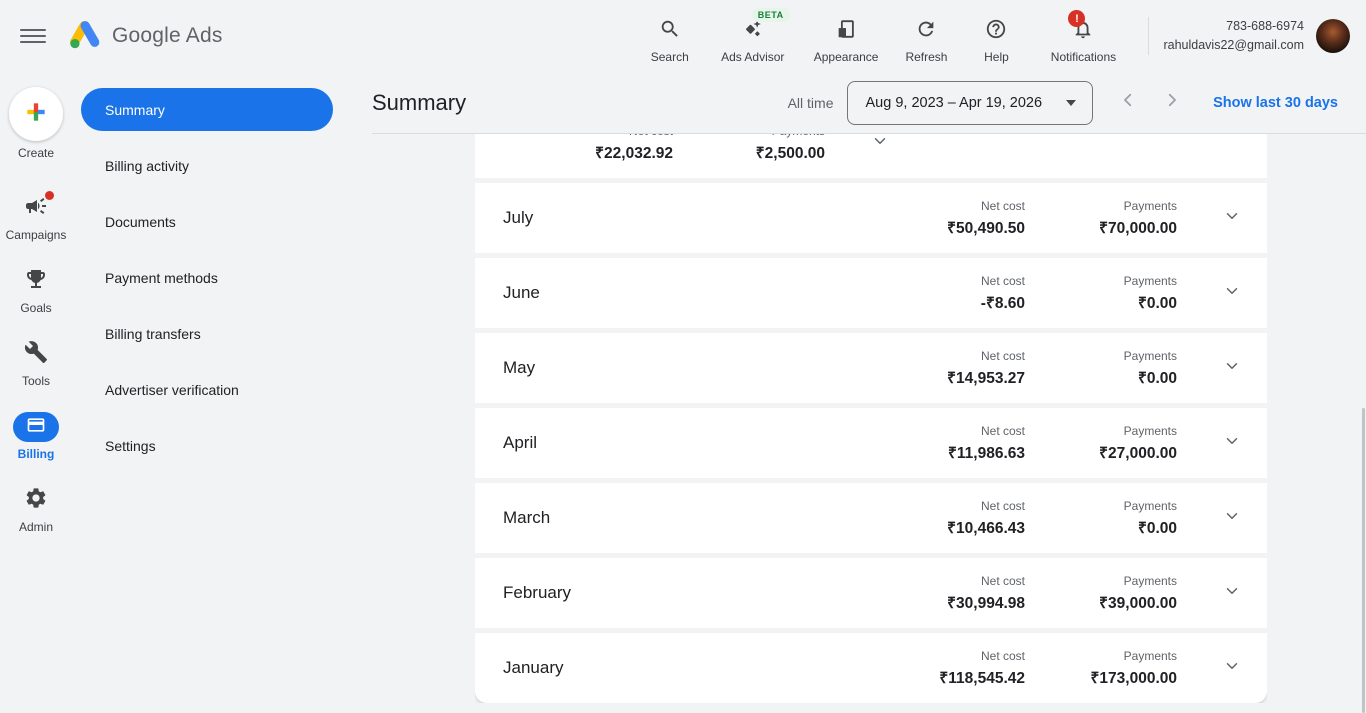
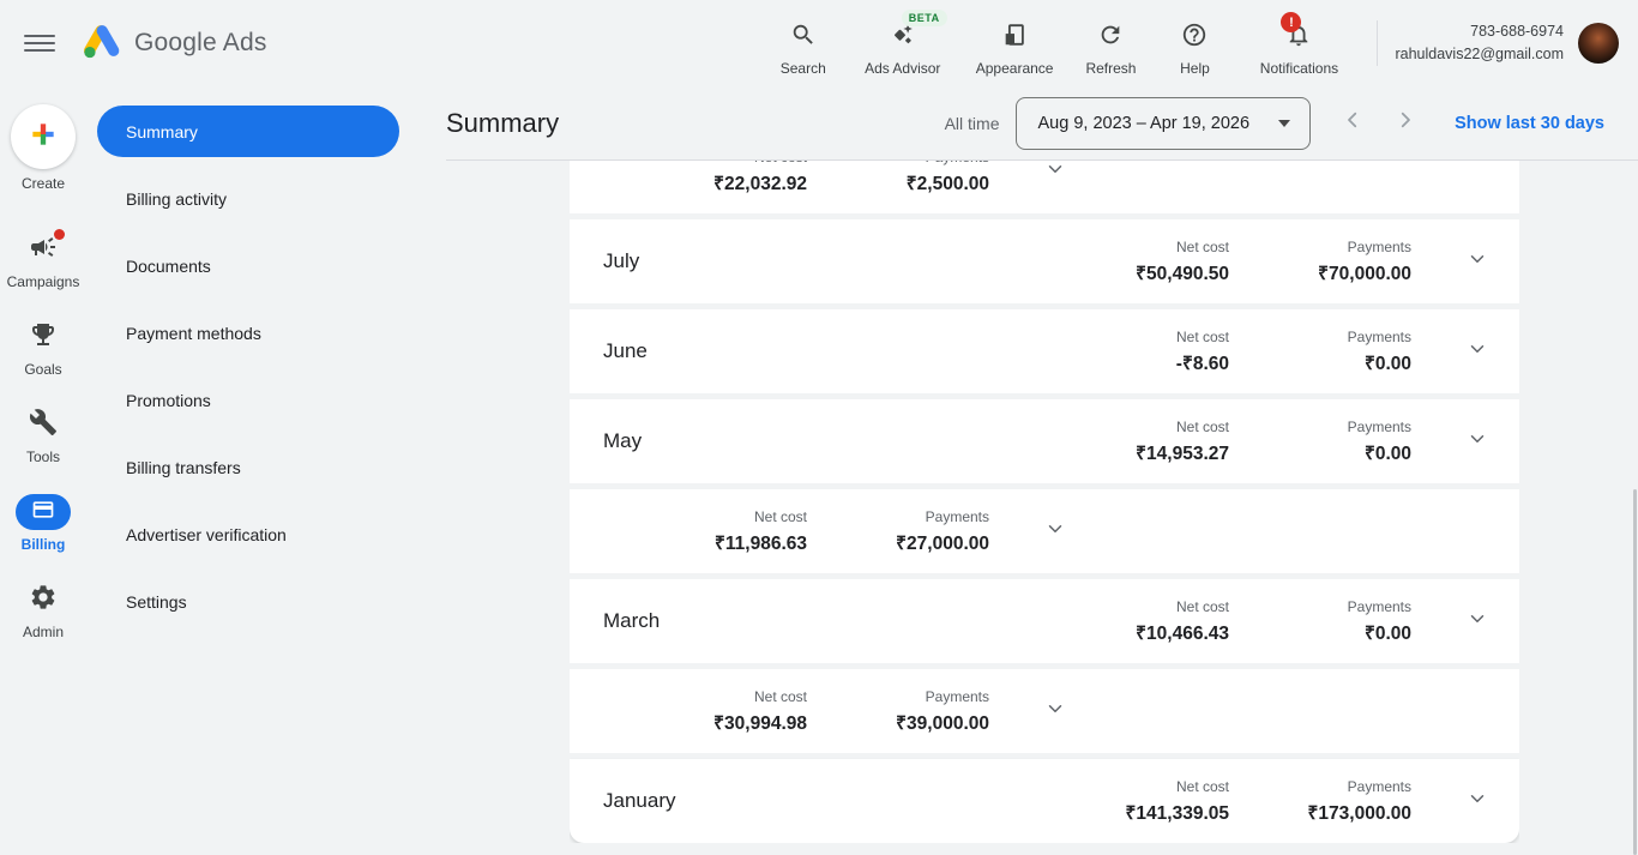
  Google Ads
  Search
  BETA
  Ads Advisor
  Appearance
  Refresh
  Help
  !
  Notifications
  783-688-6974
  rahuldavis22@gmail.com
  Create
  Campaigns
  Goals
  Tools
  Billing
  Admin
  Summary
  Billing activity
  Documents
  Payment methods
+ Promotions
  Billing transfers
  Advertiser verification
  Settings
  Summary
  All time
  Aug 9, 2023 – Apr 19, 2026
  Show last 30 days
  ₹22,032.92
  ₹2,500.00
  July
  Net cost
  ₹50,490.50
  Payments
  ₹70,000.00
  June
  Net cost
  -₹8.60
  Payments
  ₹0.00
  May
  Net cost
  ₹14,953.27
  Payments
  ₹0.00
- April
  Net cost
  ₹11,986.63
  Payments
  ₹27,000.00
  March
  Net cost
  ₹10,466.43
  Payments
  ₹0.00
- February
  Net cost
  ₹30,994.98
  Payments
  ₹39,000.00
  January
  Net cost
- ₹118,545.42
+ ₹141,339.05
  Payments
  ₹173,000.00
